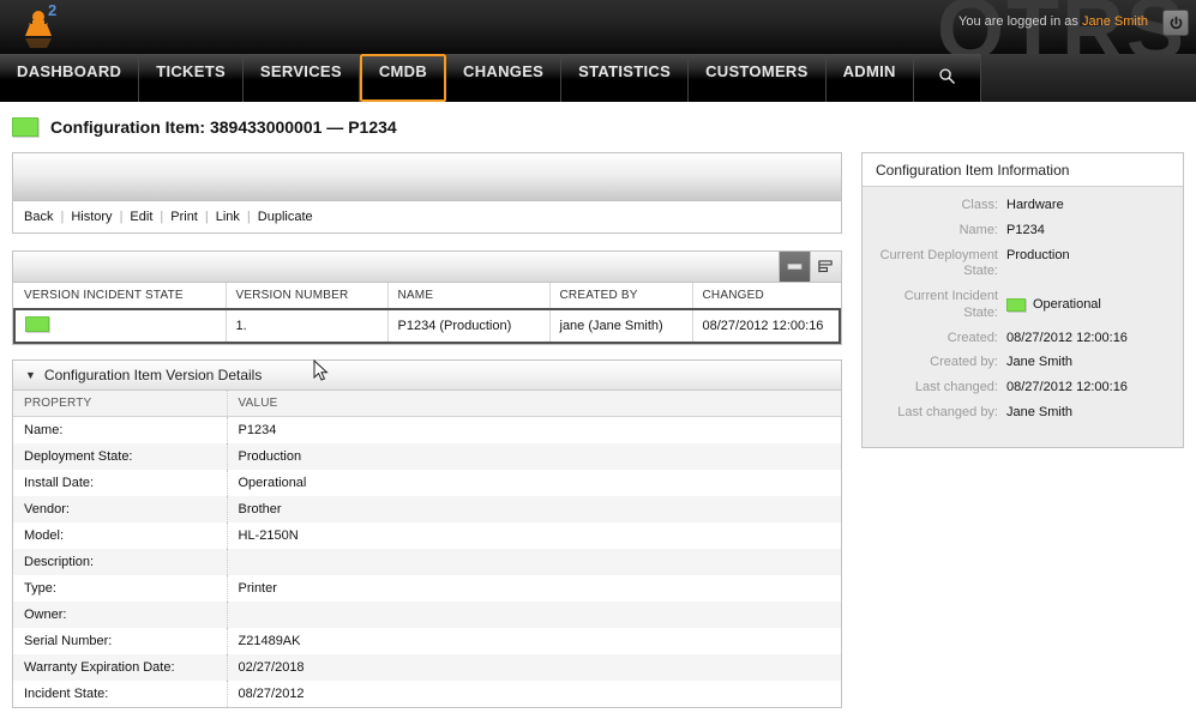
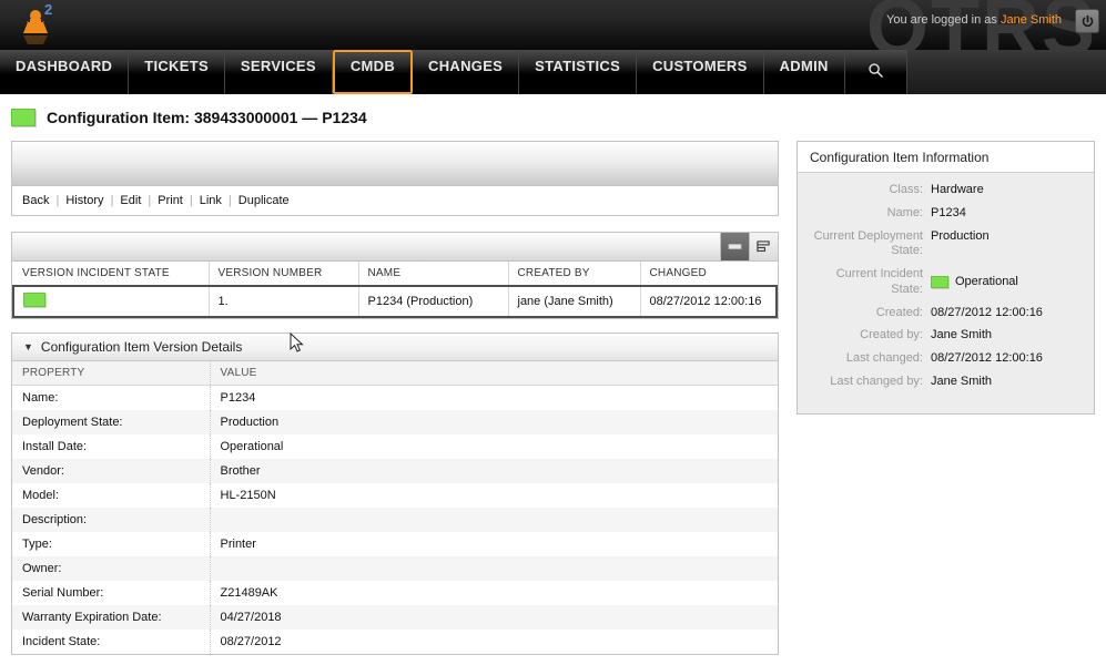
  OTRS
  2
  You are logged in as Jane Smith
  DASHBOARD
  TICKETS
  SERVICES
  CMDB
  CHANGES
  STATISTICS
  CUSTOMERS
  ADMIN
  Configuration Item: 389433000001 — P1234
  Back
  |
  History
  |
  Edit
  |
  Print
  |
  Link
  |
  Duplicate
  VERSION INCIDENT STATE	VERSION NUMBER	NAME	CREATED BY	CHANGED
  	1.	P1234 (Production)	jane (Jane Smith)	08/27/2012 12:00:16
  ▼
  Configuration Item Version Details
  PROPERTY	VALUE
  Name:	P1234
  Deployment State:	Production
  Install Date:	Operational
  Vendor:	Brother
  Model:	HL-2150N
  Description:
  Type:	Printer
  Owner:
  Serial Number:	Z21489AK
- Warranty Expiration Date:	02/27/2018
+ Warranty Expiration Date:	04/27/2018
  Incident State:	08/27/2012
  Configuration Item Information
  Class:
  Hardware
  Name:
  P1234
  Current Deployment State:
  Production
  Current Incident State:
  Operational
  Created:
  08/27/2012 12:00:16
  Created by:
  Jane Smith
  Last changed:
  08/27/2012 12:00:16
  Last changed by:
  Jane Smith
